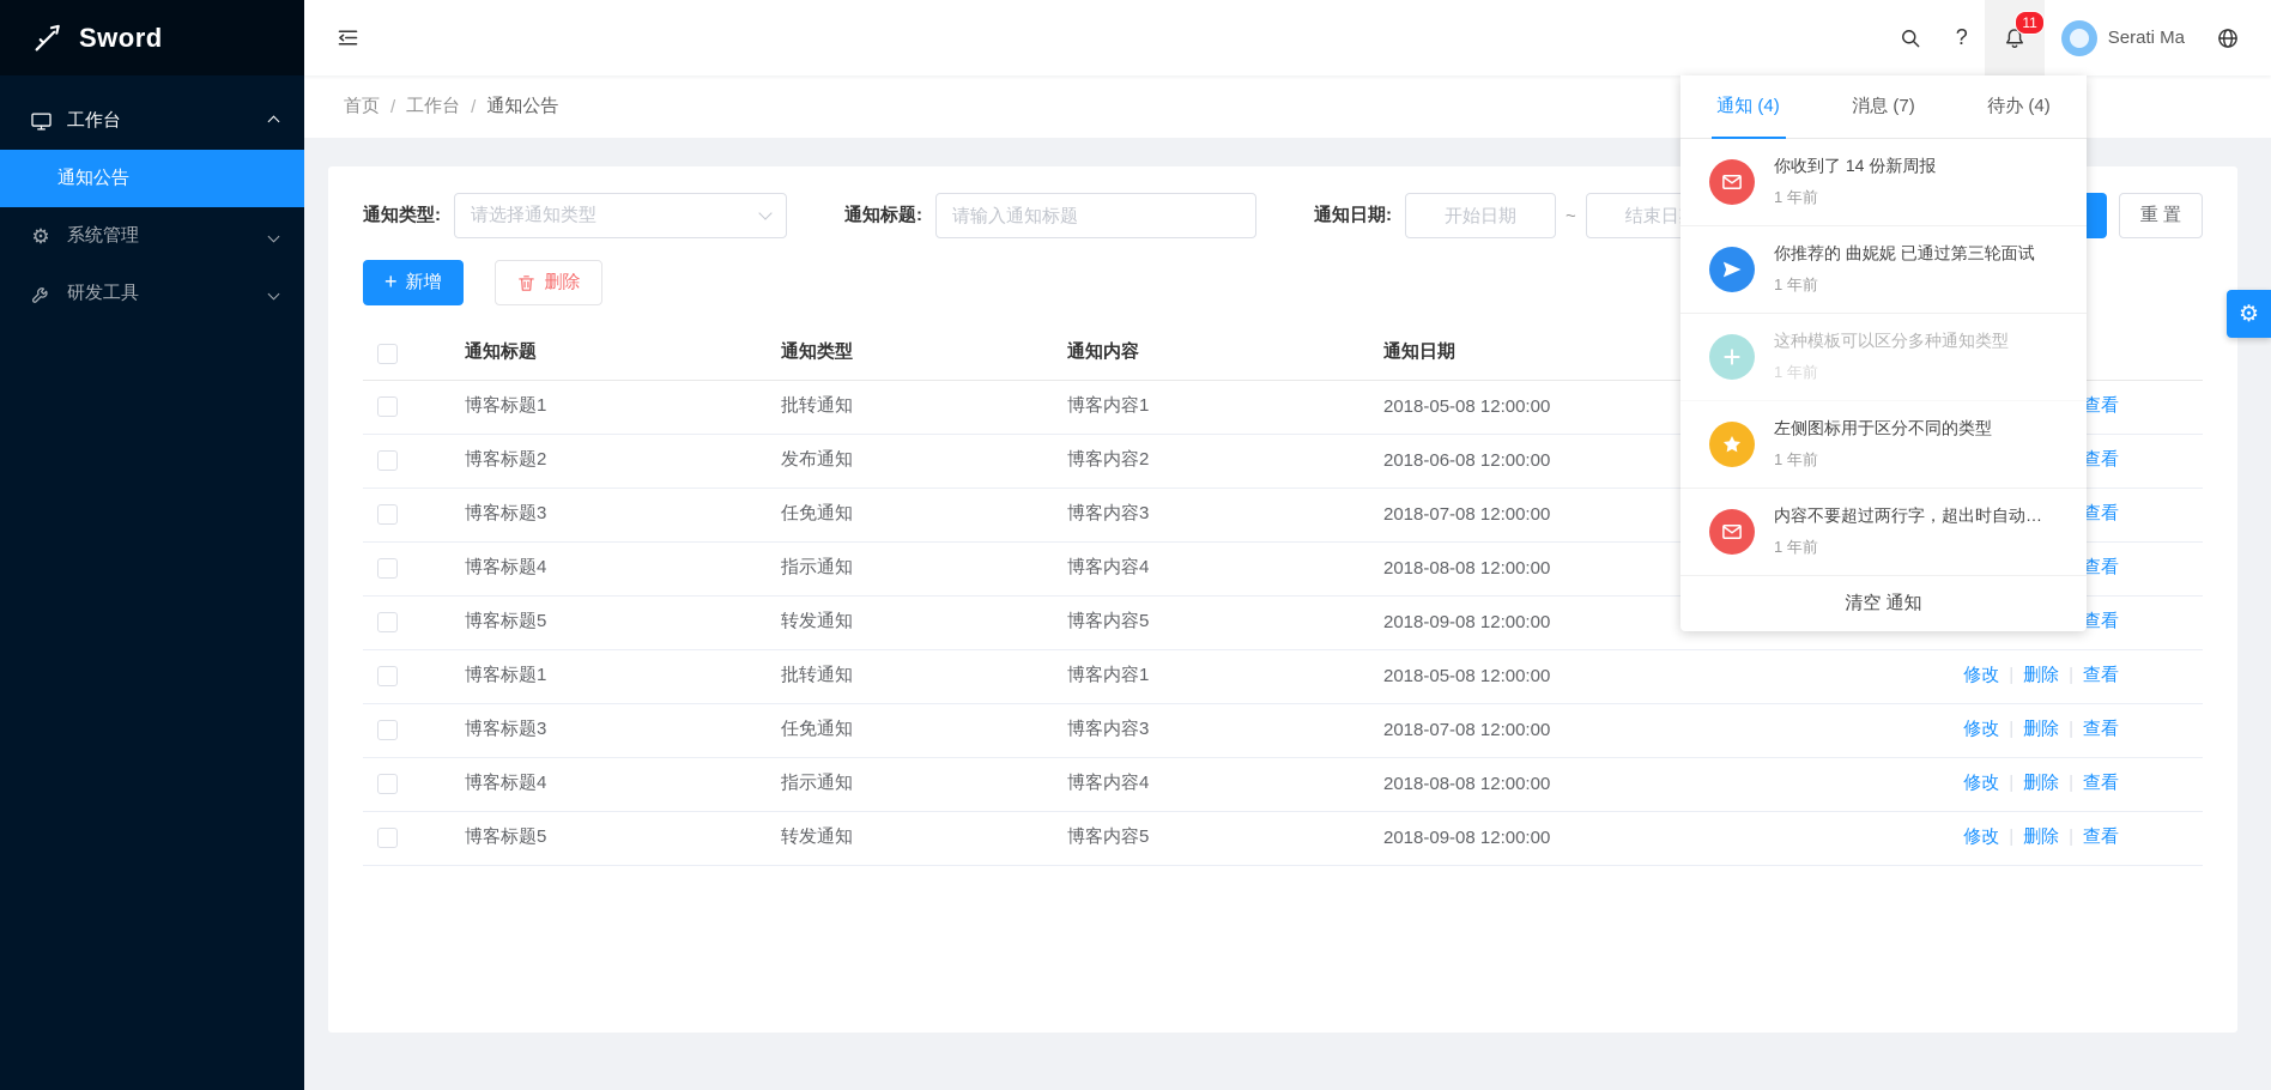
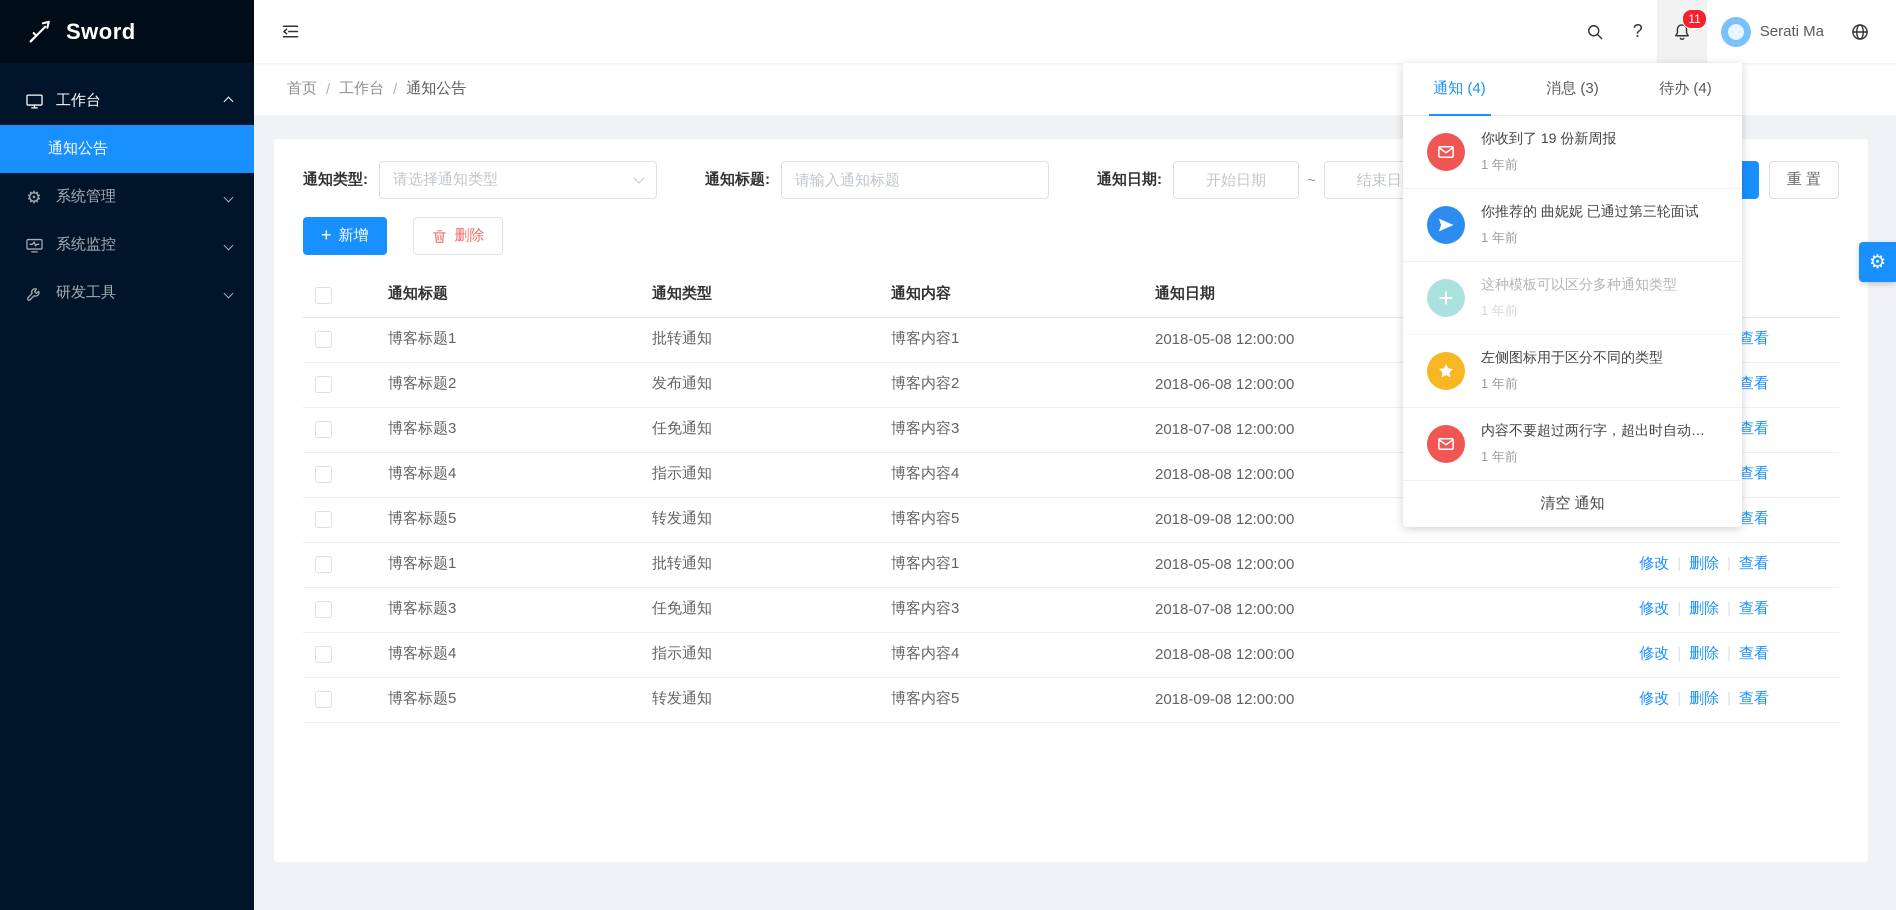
  Sword
  工作台
  通知公告
  ⚙
  系统管理
+ 系统监控
  研发工具
  ?
  11
  Serati Ma
  首页
  /
  工作台
  /
  通知公告
  通知类型:
  请选择通知类型
  通知标题:
  请输入通知标题
  通知日期:
  开始日期
  ~
  结束日
  重 置
  +
  新增
  删除
  	通知标题	通知类型	通知内容	通知日期
  	博客标题1	批转通知	博客内容1	2018-05-08 12:00:00	查看
  	博客标题2	发布通知	博客内容2	2018-06-08 12:00:00	查看
  	博客标题3	任免通知	博客内容3	2018-07-08 12:00:00	查看
  	博客标题4	指示通知	博客内容4	2018-08-08 12:00:00	查看
  	博客标题5	转发通知	博客内容5	2018-09-08 12:00:00	查看
  	博客标题1	批转通知	博客内容1	2018-05-08 12:00:00	修改 删除 查看
  	博客标题3	任免通知	博客内容3	2018-07-08 12:00:00	修改 删除 查看
  	博客标题4	指示通知	博客内容4	2018-08-08 12:00:00	修改 删除 查看
  	博客标题5	转发通知	博客内容5	2018-09-08 12:00:00	修改 删除 查看
  通知 (4)
- 消息 (7)
+ 消息 (3)
  待办 (4)
- 你收到了 14 份新周报
+ 你收到了 19 份新周报
  1 年前
  你推荐的 曲妮妮 已通过第三轮面试
  1 年前
  这种模板可以区分多种通知类型
  1 年前
  左侧图标用于区分不同的类型
  1 年前
  内容不要超过两行字，超出时自动截断
  1 年前
  清空 通知
  ⚙
